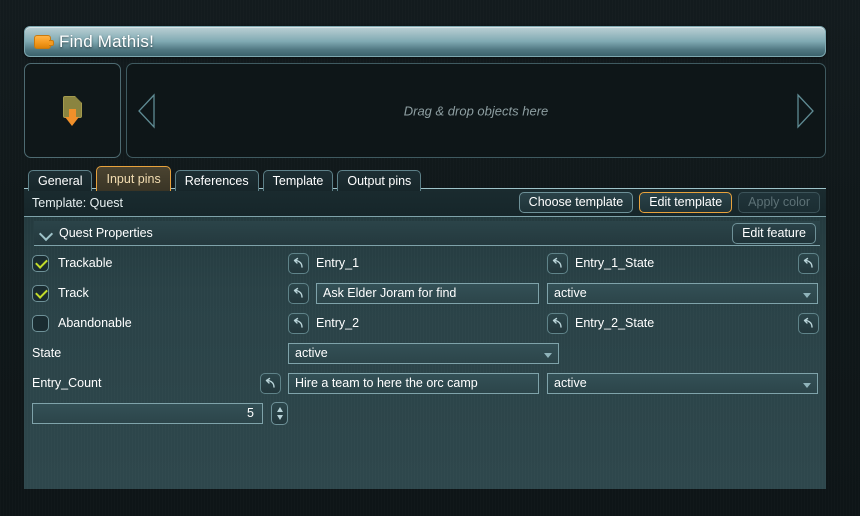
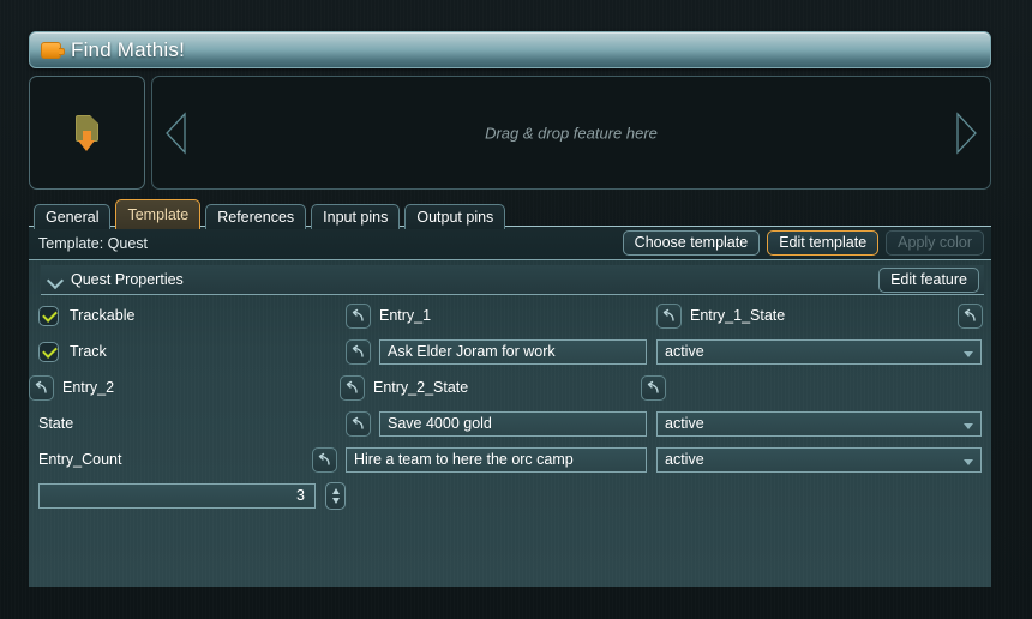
  Find Mathis!
- Drag & drop objects here
+ Drag & drop feature here
  General
- Input pins
+ Template
  References
- Template
+ Input pins
  Output pins
  Template: Quest
  Choose template
  Edit template
  Apply color
  Quest Properties
  Edit feature
  Trackable
  Entry_1
  Entry_1_State
  Track
- Ask Elder Joram for find
+ Ask Elder Joram for work
  active
- Abandonable
  Entry_2
  Entry_2_State
  State
+ Save 4000 gold
  active
  Entry_Count
  Hire a team to here the orc camp
  active
- 5
+ 3
